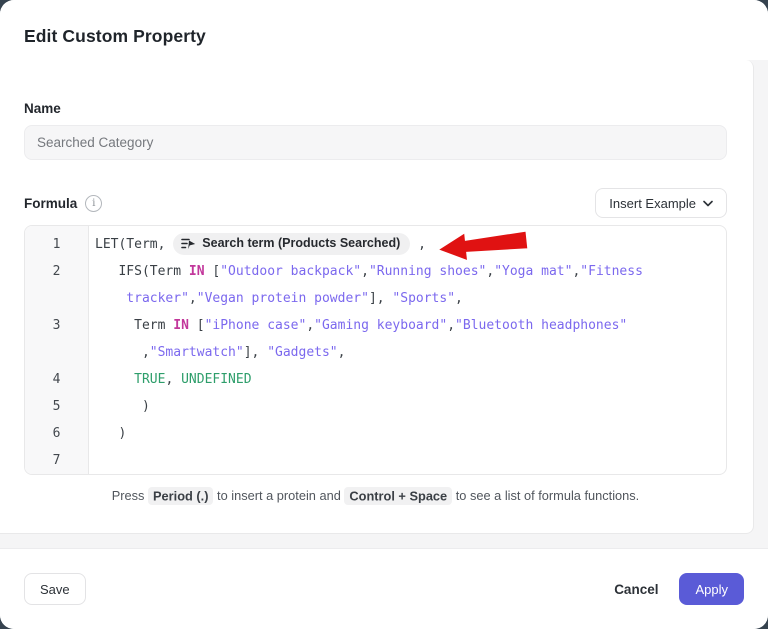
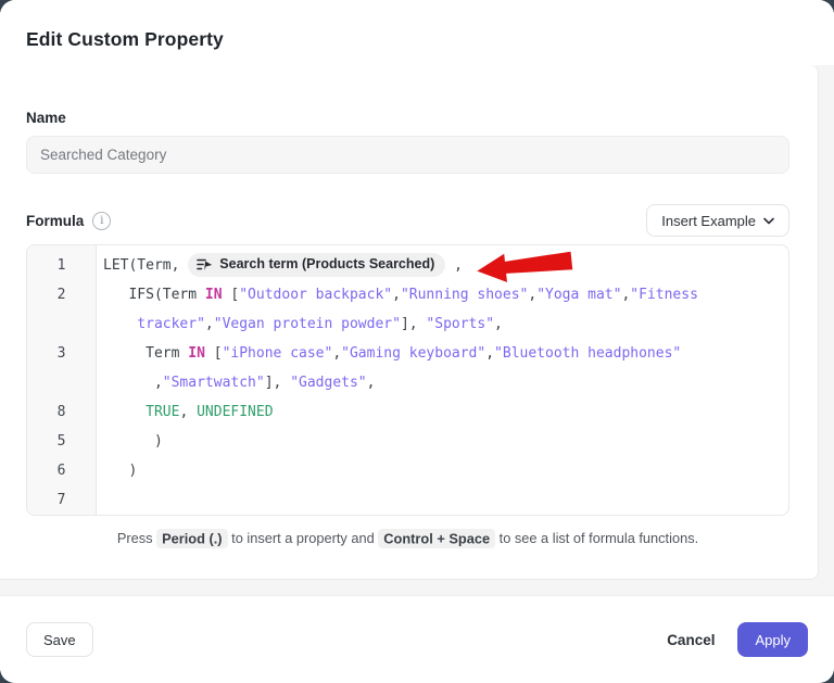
  Edit Custom Property
  Name
  Searched Category
  Formula
  i
  Insert Example
  1
  2
  3
- 4
+ 8
  5
  6
  7
  LET(Term,
  Search term (Products Searched)
  ,
  IFS(Term IN ["Outdoor backpack","Running shoes","Yoga mat","Fitness
  tracker","Vegan protein powder"], "Sports",
  Term IN ["iPhone case","Gaming keyboard","Bluetooth headphones"
  ,"Smartwatch"], "Gadgets",
  TRUE, UNDEFINED
  )
  )
- Press Period (.) to insert a protein and Control + Space to see a list of formula functions.
+ Press Period (.) to insert a property and Control + Space to see a list of formula functions.
  Save
  Cancel
  Apply
